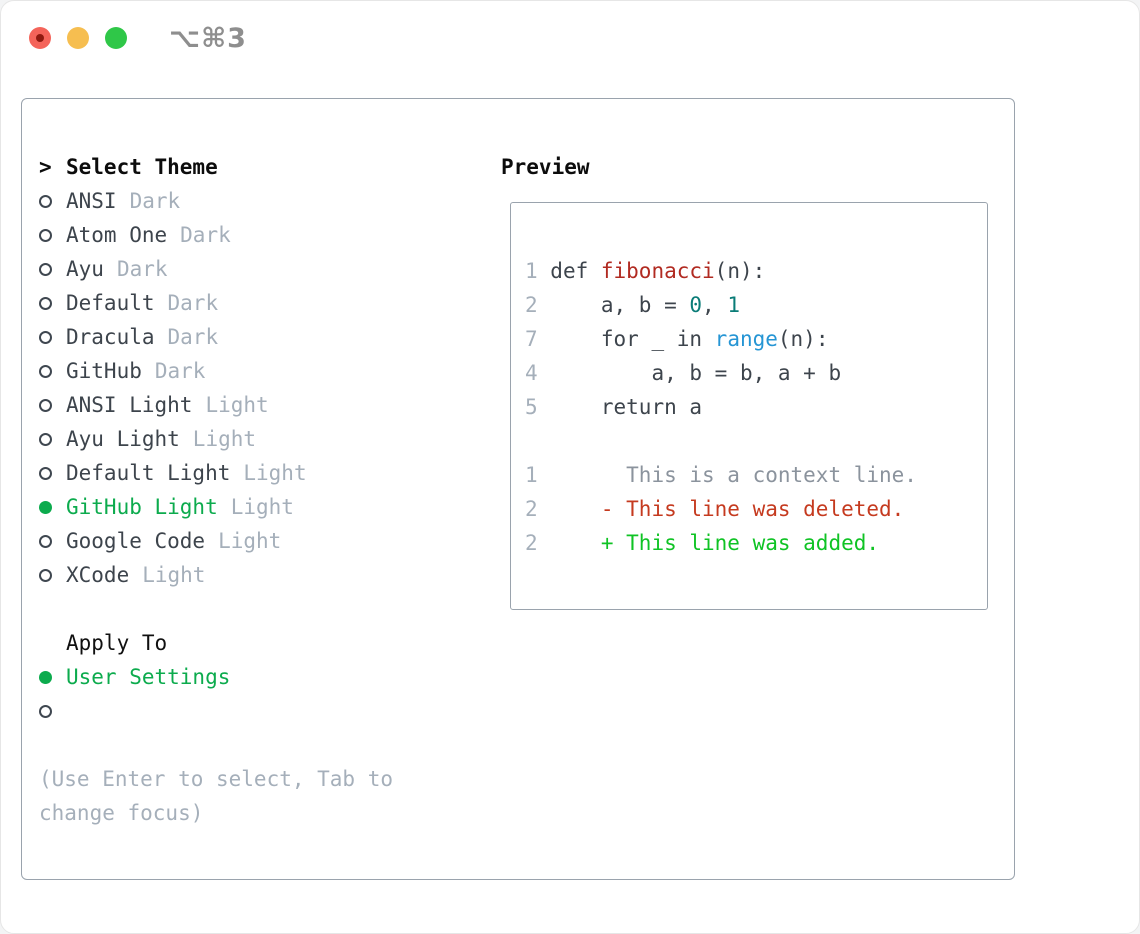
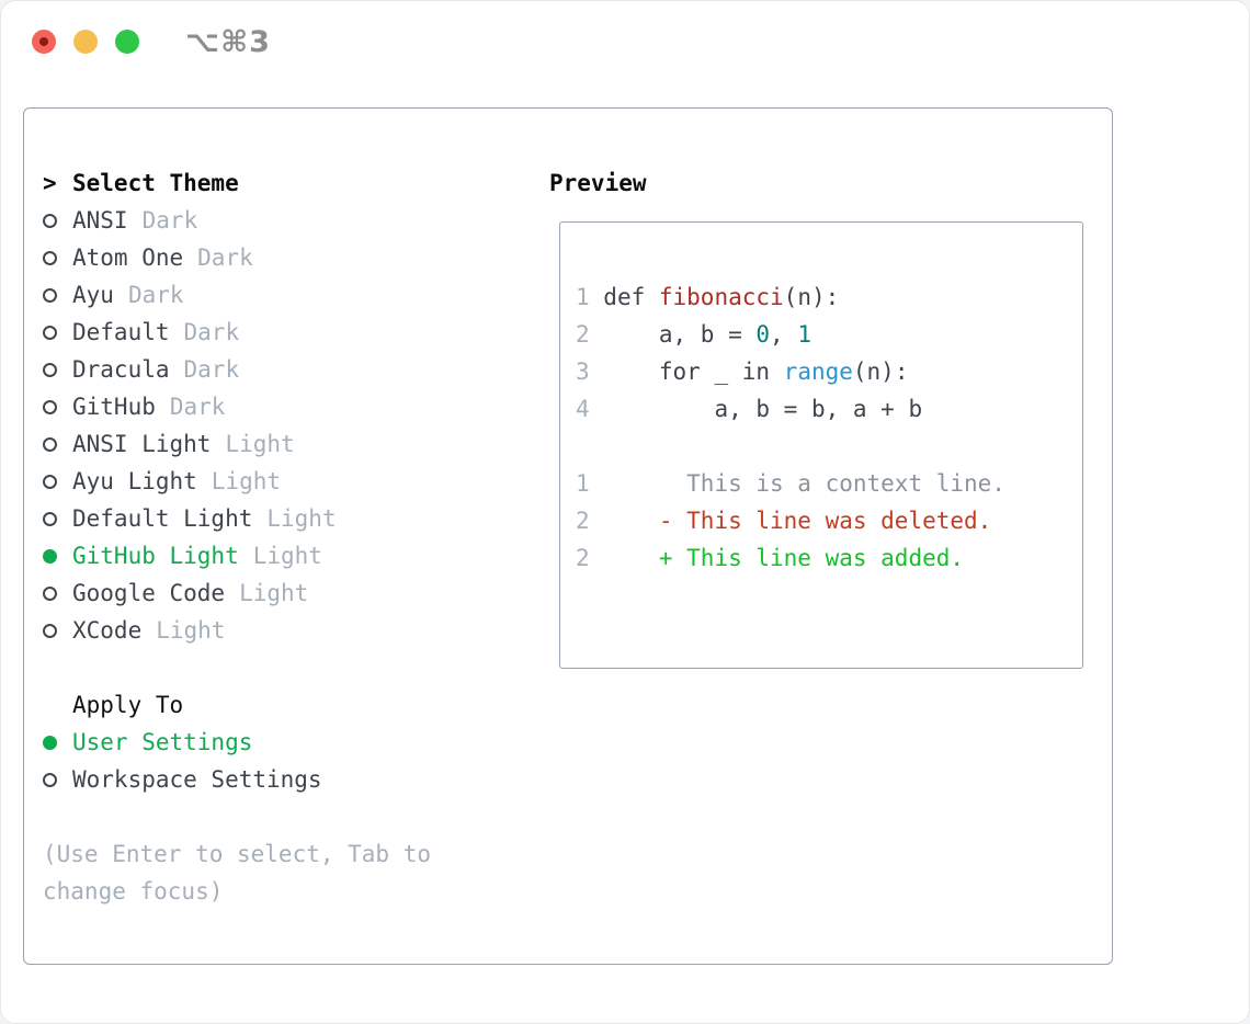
  ⌥⌘3
  >
  Select Theme
  ANSI
  Dark
  Atom One
  Dark
  Ayu
  Dark
  Default
  Dark
  Dracula
  Dark
  GitHub
  Dark
  ANSI Light
  Light
  Ayu Light
  Light
  Default Light
  Light
  GitHub Light
  Light
  Google Code
  Light
  XCode
  Light
  Apply To
  User Settings
+ Workspace Settings
  (Use Enter to select, Tab to
  change focus)
  Preview
  1
  def
  fibonacci
  (n):
  2
  a, b =
  0
  ,
  1
- 7
+ 3
  for _ in
  range
  (n):
  4
  a, b = b, a + b
- 5
- return a
  1
  This is a context line.
  2
  - This line was deleted.
  2
  + This line was added.
